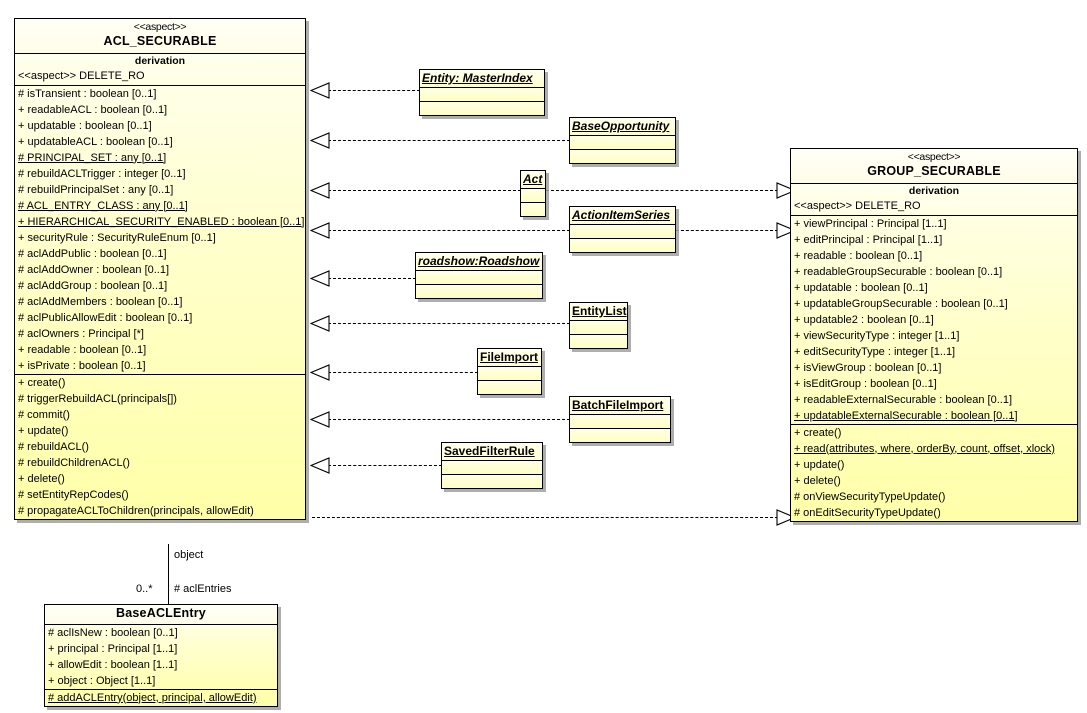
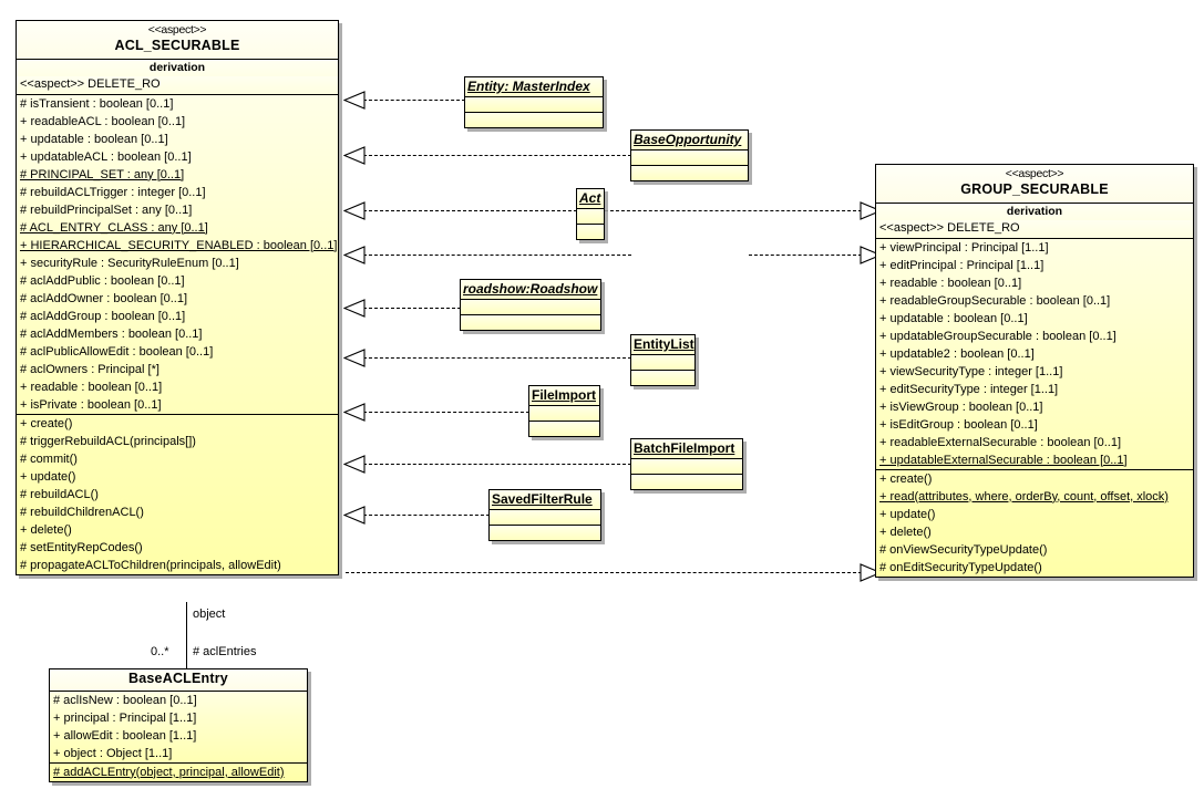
  object
  0..*
  # aclEntries
  <<aspect>>
  ACL_SECURABLE
  derivation
  <<aspect>> DELETE_RO
  # isTransient : boolean [0..1]
  + readableACL : boolean [0..1]
  + updatable : boolean [0..1]
  + updatableACL : boolean [0..1]
  # PRINCIPAL_SET : any [0..1]
  # rebuildACLTrigger : integer [0..1]
  # rebuildPrincipalSet : any [0..1]
  # ACL_ENTRY_CLASS : any [0..1]
  + HIERARCHICAL_SECURITY_ENABLED : boolean [0..1]
  + securityRule : SecurityRuleEnum [0..1]
  # aclAddPublic : boolean [0..1]
  # aclAddOwner : boolean [0..1]
  # aclAddGroup : boolean [0..1]
  # aclAddMembers : boolean [0..1]
  # aclPublicAllowEdit : boolean [0..1]
  # aclOwners : Principal [*]
  + readable : boolean [0..1]
  + isPrivate : boolean [0..1]
  + create()
  # triggerRebuildACL(principals[])
  # commit()
  + update()
  # rebuildACL()
  # rebuildChildrenACL()
  + delete()
  # setEntityRepCodes()
  # propagateACLToChildren(principals, allowEdit)
  <<aspect>>
  GROUP_SECURABLE
  derivation
  <<aspect>> DELETE_RO
  + viewPrincipal : Principal [1..1]
  + editPrincipal : Principal [1..1]
  + readable : boolean [0..1]
  + readableGroupSecurable : boolean [0..1]
  + updatable : boolean [0..1]
  + updatableGroupSecurable : boolean [0..1]
  + updatable2 : boolean [0..1]
  + viewSecurityType : integer [1..1]
  + editSecurityType : integer [1..1]
  + isViewGroup : boolean [0..1]
  + isEditGroup : boolean [0..1]
  + readableExternalSecurable : boolean [0..1]
  + updatableExternalSecurable : boolean [0..1]
  + create()
  + read(attributes, where, orderBy, count, offset, xlock)
  + update()
  + delete()
  # onViewSecurityTypeUpdate()
  # onEditSecurityTypeUpdate()
  Entity: MasterIndex
  BaseOpportunity
  Act
- ActionItemSeries
  roadshow:Roadshow
  EntityList
  FileImport
  BatchFileImport
  SavedFilterRule
  BaseACLEntry
  # aclIsNew : boolean [0..1]
  + principal : Principal [1..1]
  + allowEdit : boolean [1..1]
  + object : Object [1..1]
  # addACLEntry(object, principal, allowEdit)
